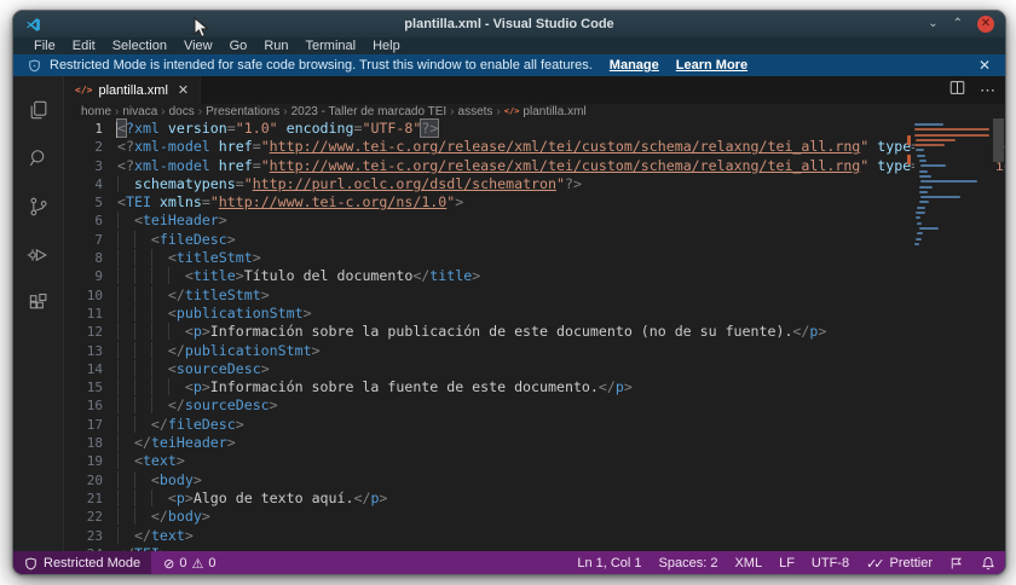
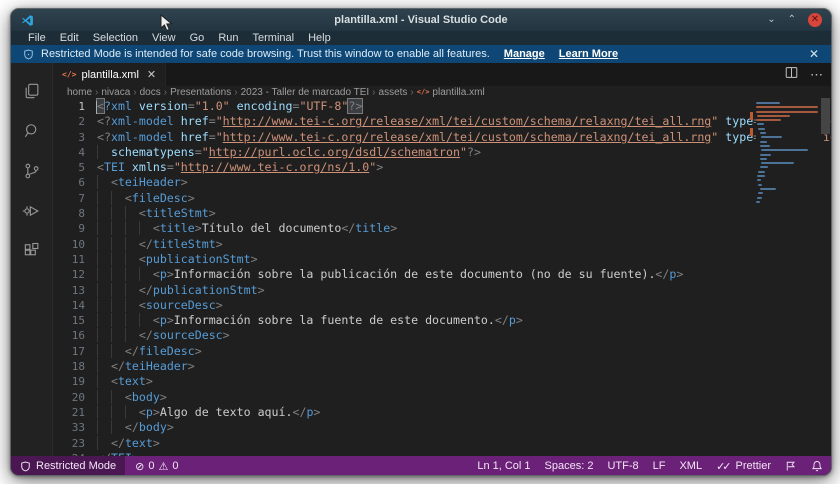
  plantilla.xml - Visual Studio Code
  ⌄
  ⌃
  ✕
  File
  Edit
  Selection
  View
  Go
  Run
  Terminal
  Help
  Restricted Mode is intended for safe code browsing. Trust this window to enable all features.
  Manage
  Learn More
  ✕
  </>
  plantilla.xml
  ✕
  ⋯
  home
  ›
  nivaca
  ›
  docs
  ›
  Presentations
  ›
  2023 - Taller de marcado TEI
  ›
  assets
  ›
  </>
  plantilla.xml
  1
  <?xml version="1.0" encoding="UTF-8"?>
  2
  <?xml-model href="http://www.tei-c.org/release/xml/tei/custom/schema/relaxng/tei_all.rng" type
  3
  <?xml-model href="http://www.tei-c.org/release/xml/tei/custom/schema/relaxng/tei_all.rng" type i
  4
  schematypens="http://purl.oclc.org/dsdl/schematron"?>
  5
  <TEI xmlns="http://www.tei-c.org/ns/1.0">
  6
  <teiHeader>
  7
  <fileDesc>
  8
  <titleStmt>
  9
  <title>Título del documento</title>
  10
  </titleStmt>
  11
  <publicationStmt>
  12
  <p>Información sobre la publicación de este documento (no de su fuente).</p>
  13
  </publicationStmt>
  14
  <sourceDesc>
  15
  <p>Información sobre la fuente de este documento.</p>
  16
  </sourceDesc>
  17
  </fileDesc>
  18
  </teiHeader>
  19
  <text>
  20
  <body>
  21
  <p>Algo de texto aquí.</p>
- 22
+ 33
  </body>
  23
  </text>
  Restricted Mode
  ⊘
  0
  ⚠
  0
  Ln 1, Col 1
  Spaces: 2
- XML
+ UTF-8
  LF
- UTF-8
+ XML
  ✓✓
  Prettier
